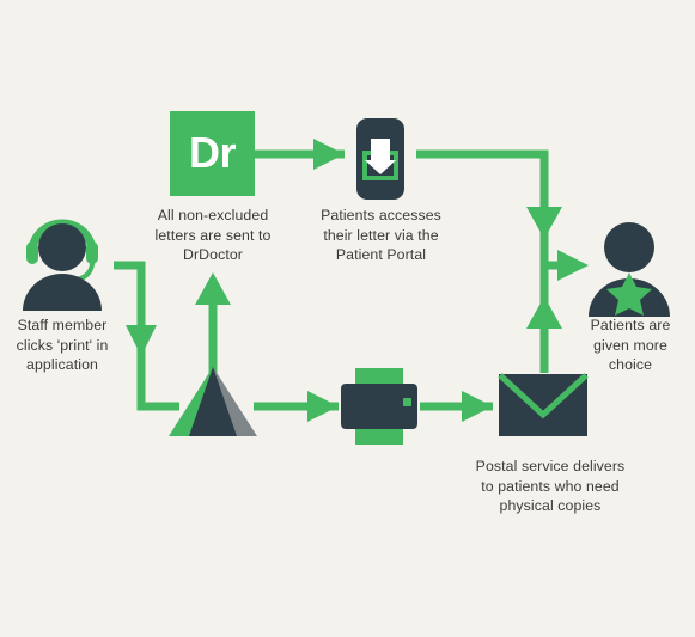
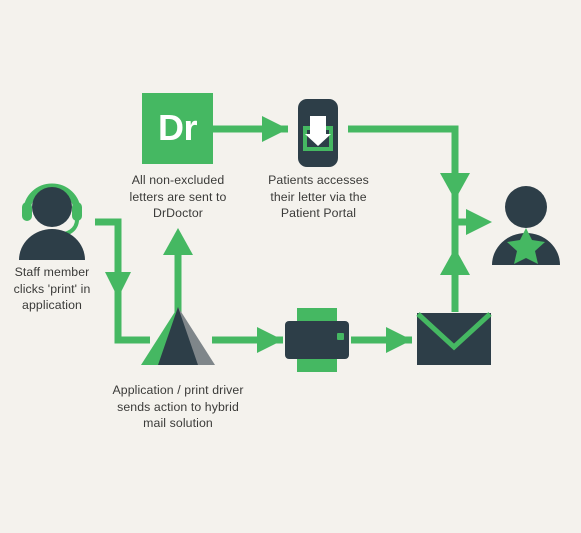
  Dr
  Staff member
  clicks 'print' in
  application
+ Application / print driver
+ sends action to hybrid
+ mail solution
  All non-excluded
  letters are sent to
  DrDoctor
  Patients accesses
  their letter via the
  Patient Portal
- Postal service delivers
- to patients who need
- physical copies
- Patients are
- given more
- choice
